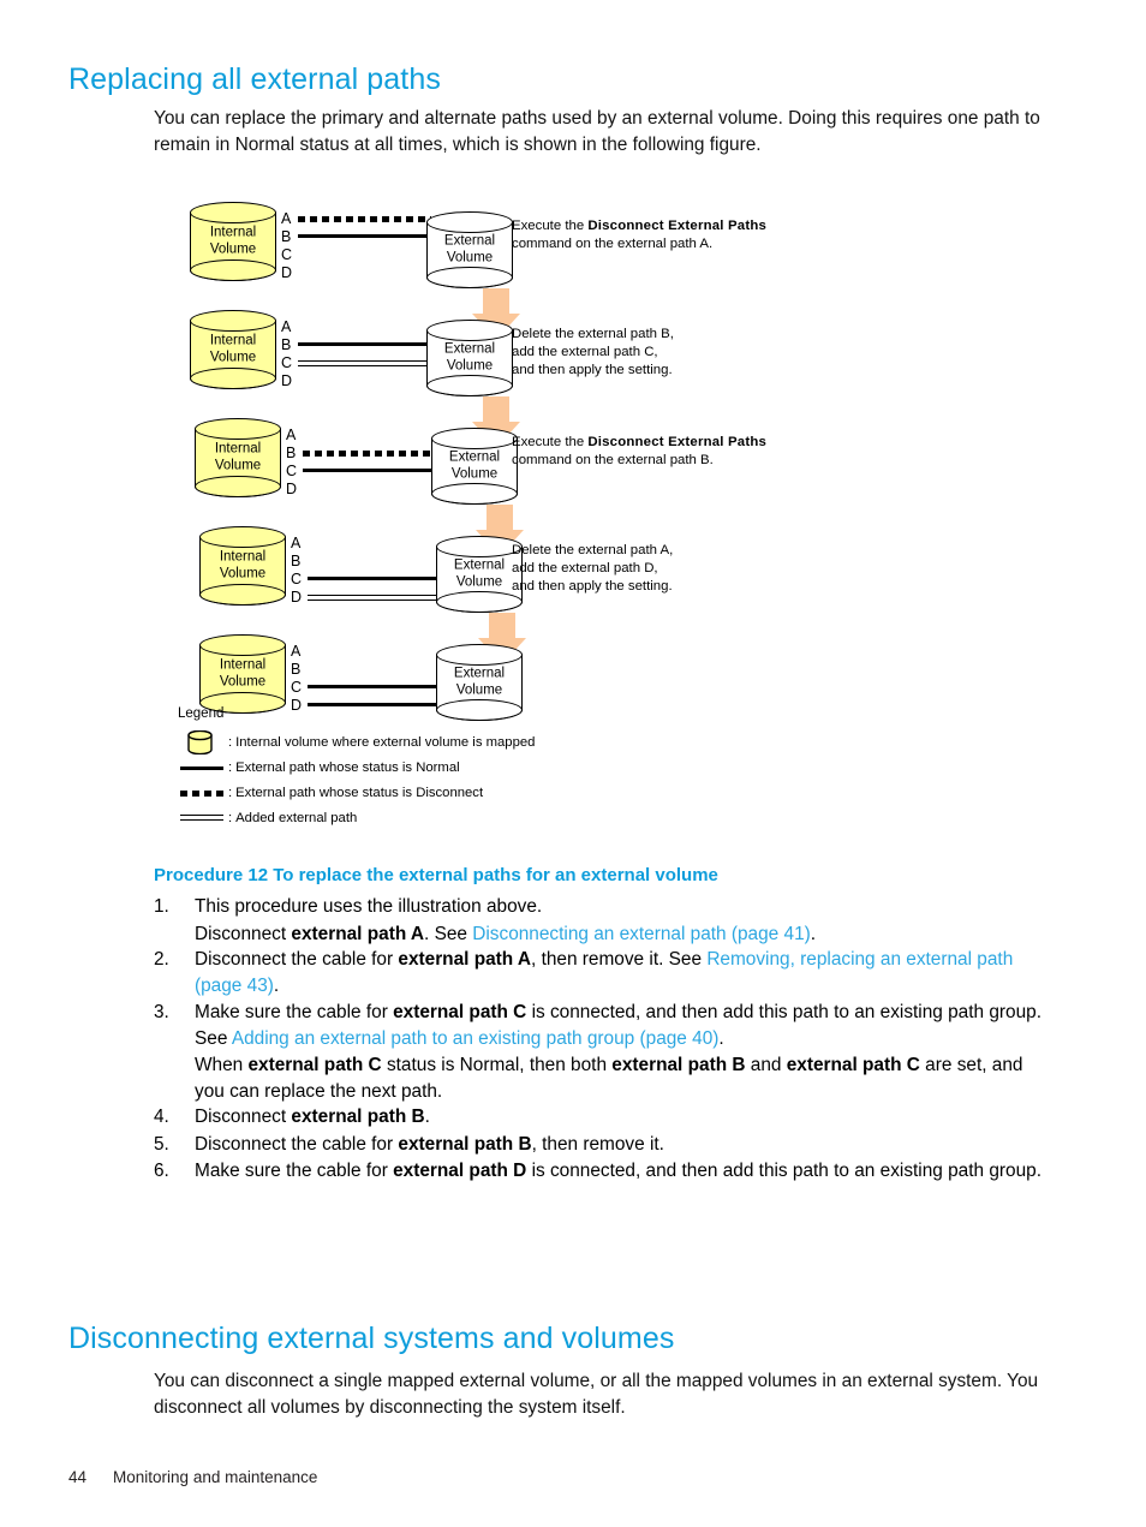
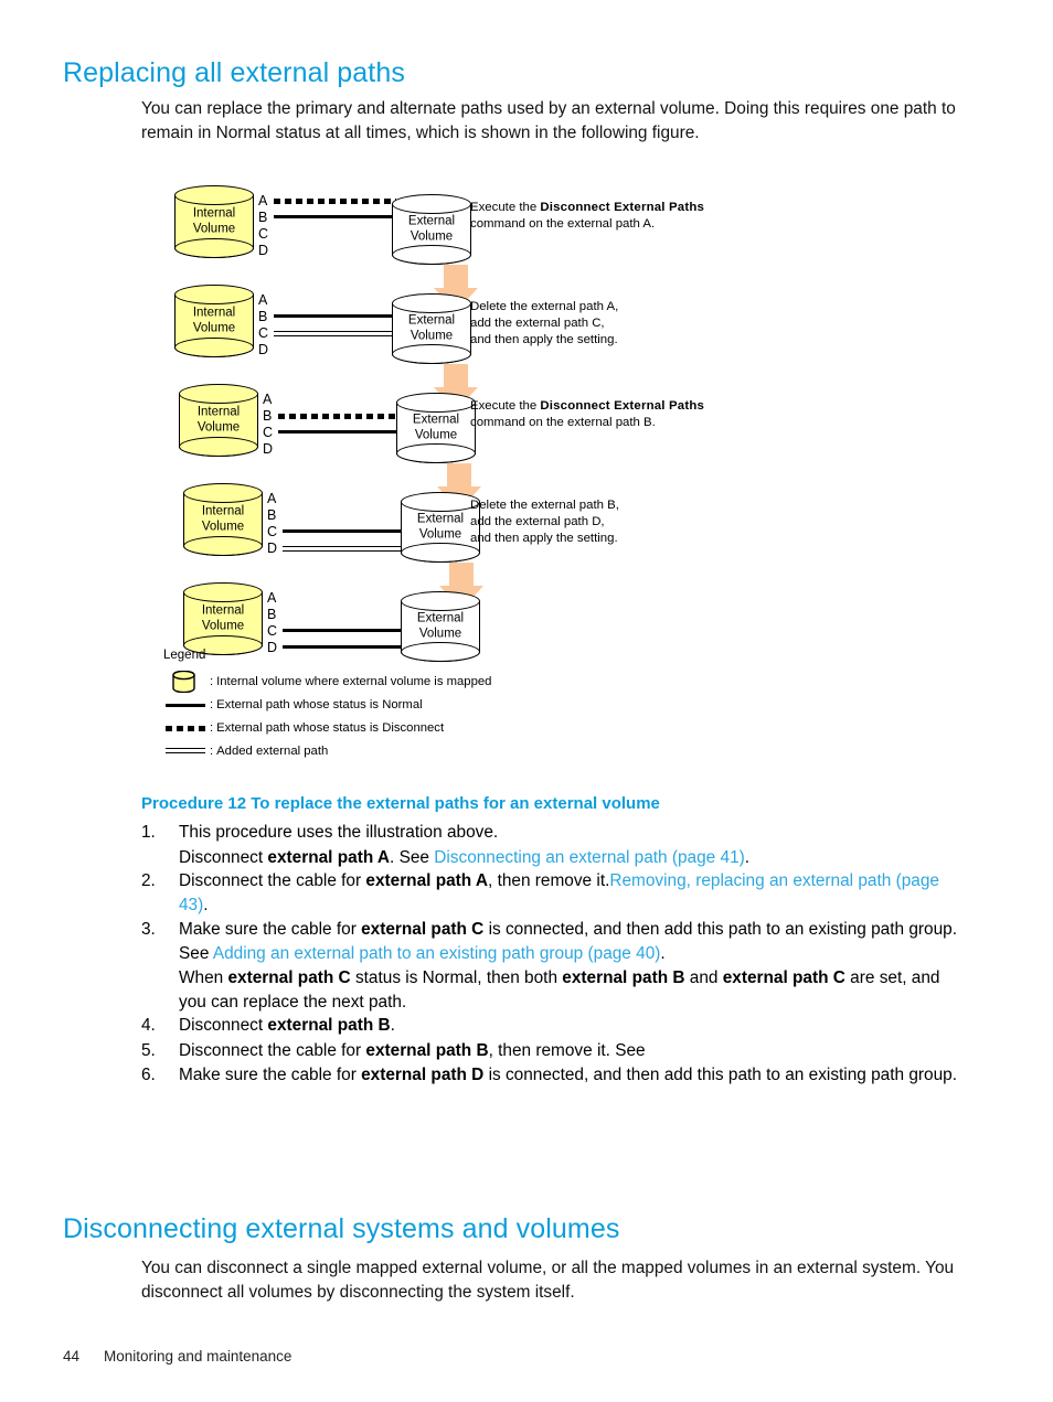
  Replacing all external paths
  You can replace the primary and alternate paths used by an external volume. Doing this requires one path to remain in Normal status at all times, which is shown in the following figure.
  Internal
  Volume
  A
  B
  C
  D
  External
  Volume
  Execute the Disconnect External Paths
  command on the external path A.
  Internal
  Volume
  A
  B
  C
  D
  External
  Volume
- Delete the external path B,
+ Delete the external path A,
  add the external path C,
  and then apply the setting.
  Internal
  Volume
  A
  B
  C
  D
  External
  Volume
  Execute the Disconnect External Paths
  command on the external path B.
  Internal
  Volume
  A
  B
  C
  D
  External
  Volume
- Delete the external path A,
+ Delete the external path B,
  add the external path D,
  and then apply the setting.
  Internal
  Volume
  A
  B
  C
  D
  External
  Volume
  Legend
  :
  Internal volume where external volume is mapped
  :
  External path whose status is Normal
  :
  External path whose status is Disconnect
  :
  Added external path
  Procedure 12 To replace the external paths for an external volume
  1.
  This procedure uses the illustration above.
  Disconnect external path A. See Disconnecting an external path (page 41).
  2.
- Disconnect the cable for external path A, then remove it. See Removing, replacing an external path (page 43).
+ Disconnect the cable for external path A, then remove it.Removing, replacing an external path (page 43).
  3.
  Make sure the cable for external path C is connected, and then add this path to an existing path group. See Adding an external path to an existing path group (page 40).
  When external path C status is Normal, then both external path B and external path C are set, and you can replace the next path.
  4.
  Disconnect external path B.
  5.
- Disconnect the cable for external path B, then remove it.
+ Disconnect the cable for external path B, then remove it. See
  6.
  Make sure the cable for external path D is connected, and then add this path to an existing path group.
  Disconnecting external systems and volumes
  You can disconnect a single mapped external volume, or all the mapped volumes in an external system. You disconnect all volumes by disconnecting the system itself.
  44
  Monitoring and maintenance
